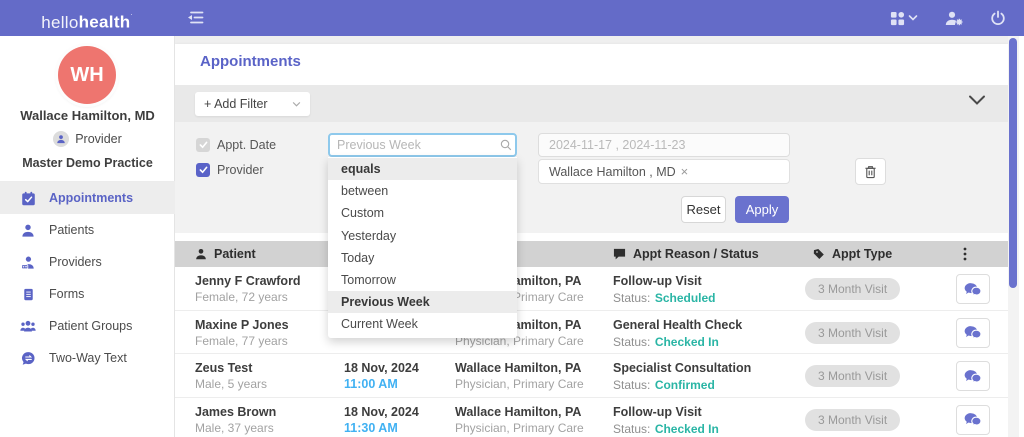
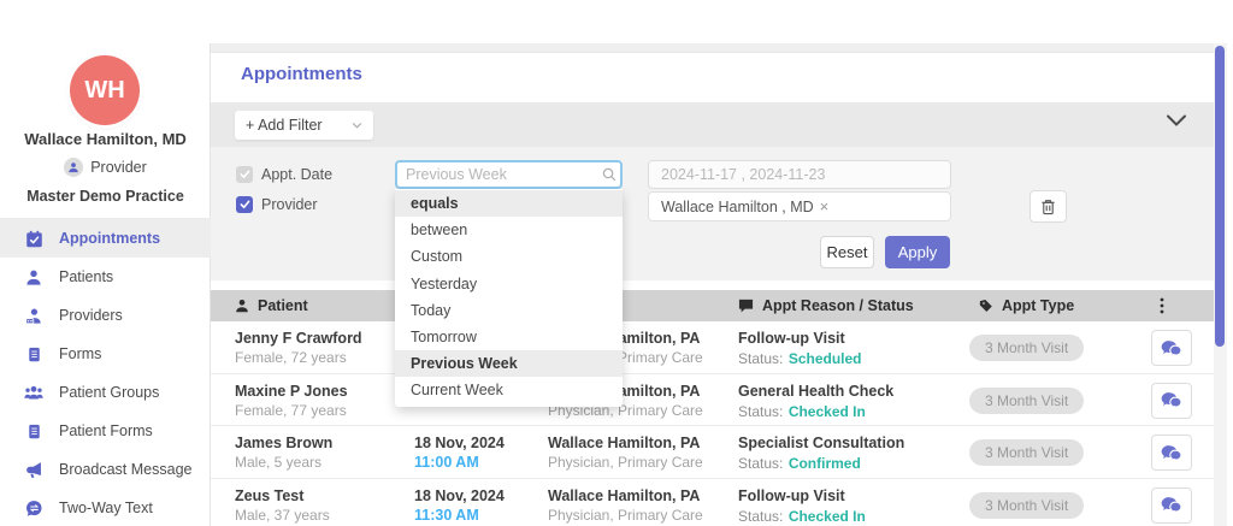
- hellohealth˙
  WH
  Wallace Hamilton, MD
  Provider
  Master Demo Practice
  Appointments
  Patients
  Providers
  Forms
  Patient Groups
+ Patient Forms
+ Broadcast Message
  Two-Way Text
  Appointments
  + Add Filter
  Appt. Date
  Previous Week
  2024-11-17 , 2024-11-23
  Provider
  Wallace Hamilton , MD
  ×
  Reset
  Apply
  Patient
  Appt Reason / Status
  Appt Type
  Jenny F Crawford
  Female, 72 years
  Follow-up Visit
  Status: Scheduled
  3 Month Visit
  Maxine P Jones
  Female, 77 years
  Physician, Primary Care
  General Health Check
  Status: Checked In
  3 Month Visit
- Zeus Test
+ James Brown
  Male, 5 years
  18 Nov, 2024
  11:00 AM
  Wallace Hamilton, PA
  Physician, Primary Care
  Specialist Consultation
  Status: Confirmed
  3 Month Visit
- James Brown
+ Zeus Test
  Male, 37 years
  18 Nov, 2024
  11:30 AM
  Wallace Hamilton, PA
  Physician, Primary Care
  Follow-up Visit
  Status: Checked In
  3 Month Visit
  equals
  between
  Custom
  Yesterday
  Today
  Tomorrow
  Previous Week
  Current Week
